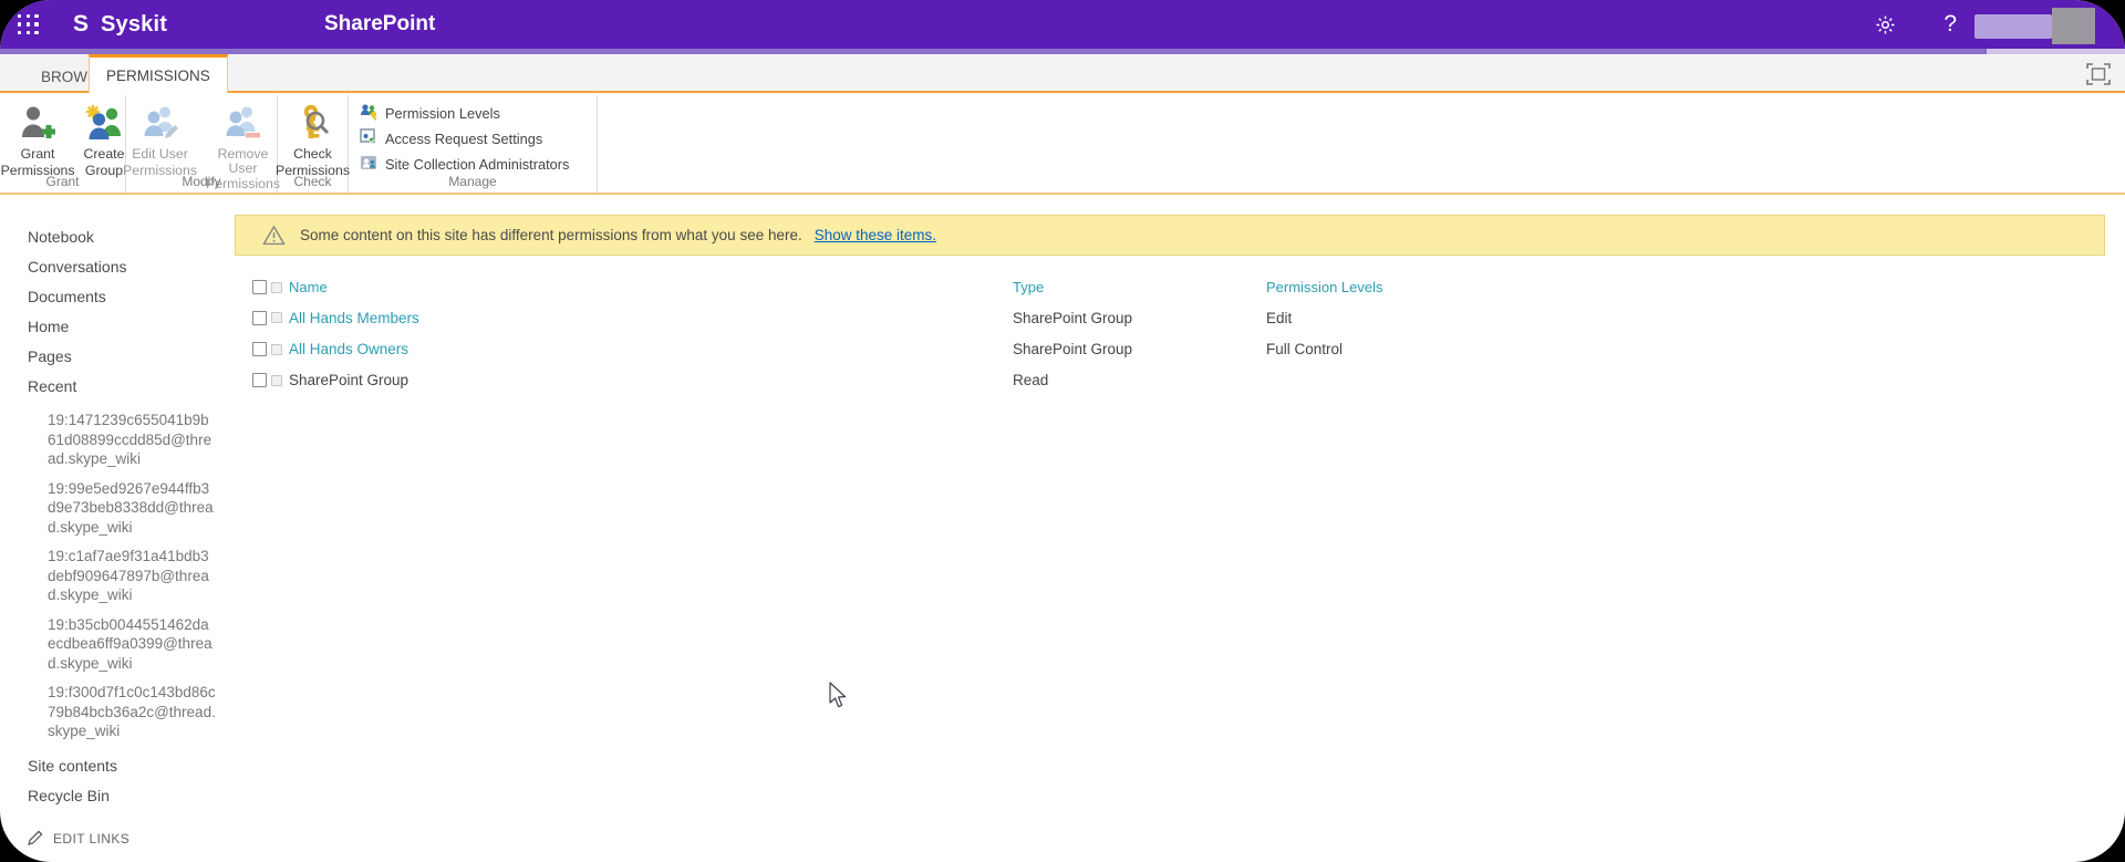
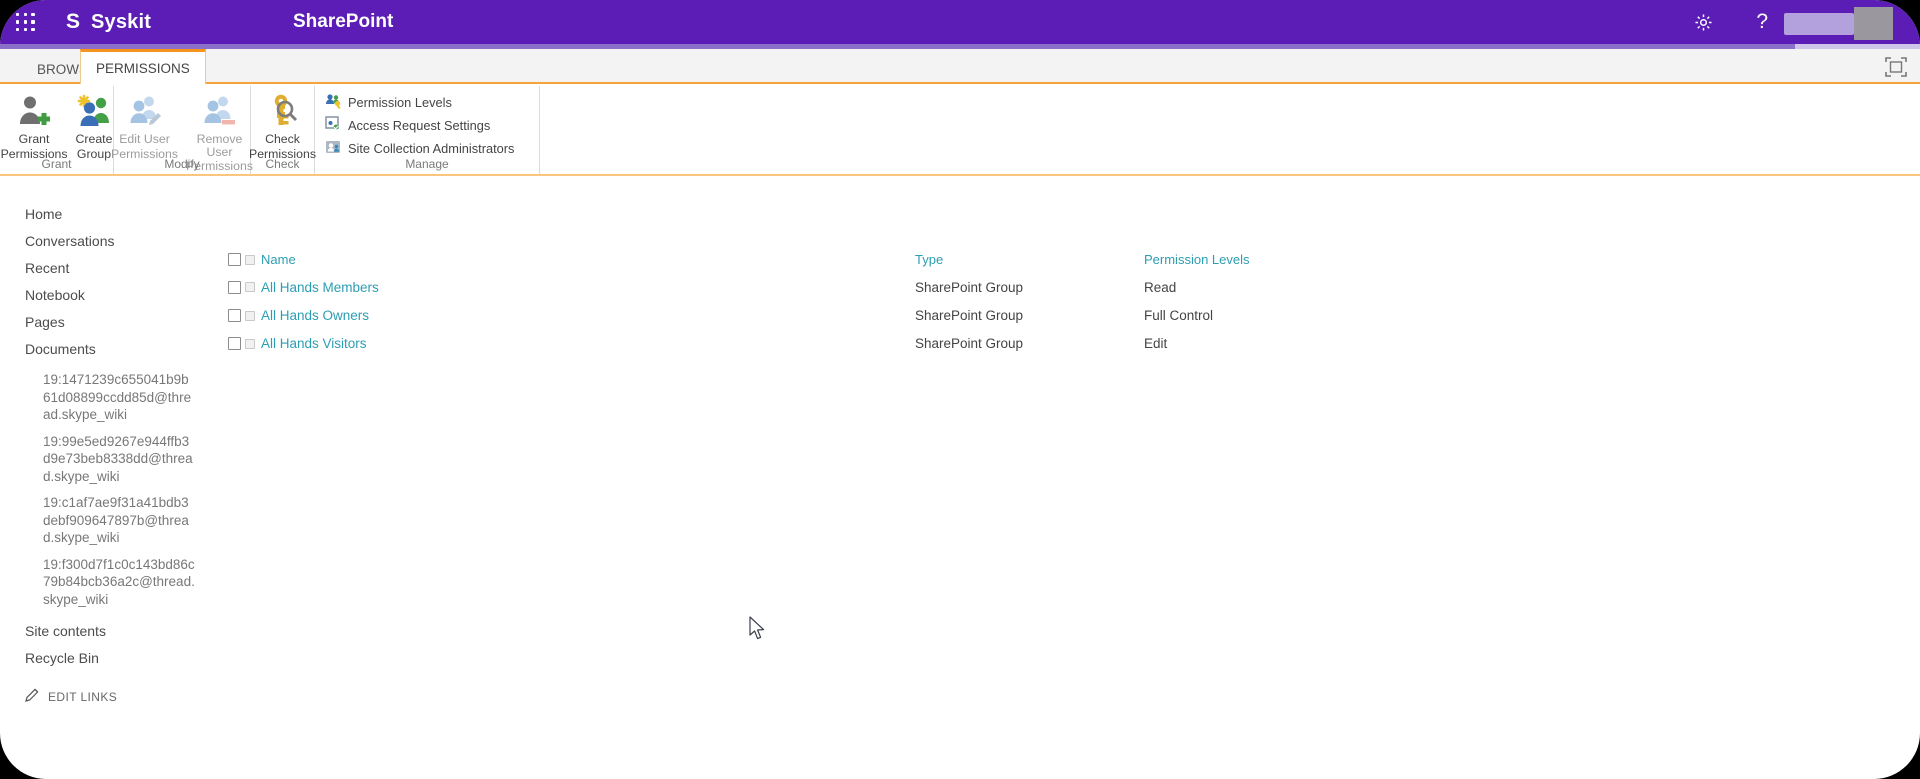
  S
  Syskit
  SharePoint
  ?
  PERMISSIONS
  Grant
  Permissions
  Create
  Group
  Grant
  Edit User
  Permissions
  Remove User
  Permissions
  Modify
  Check
  Permissions
  Check
  Permission Levels
  Access Request Settings
  Site Collection Administrators
  Manage
- Notebook
+ Home
  Conversations
- Documents
+ Recent
- Home
+ Notebook
  Pages
- Recent
+ Documents
  19:1471239c655041b9b61d08899ccdd85d@thread.skype_wiki
  19:99e5ed9267e944ffb3d9e73beb8338dd@thread.skype_wiki
  19:c1af7ae9f31a41bdb3debf909647897b@thread.skype_wiki
- 19:b35cb0044551462daecdbea6ff9a0399@thread.skype_wiki
  19:f300d7f1c0c143bd86c79b84bcb36a2c@thread.skype_wiki
  Site contents
  Recycle Bin
  EDIT LINKS
- Some content on this site has different permissions from what you see here.
- Show these items.
  Name
  Type
  Permission Levels
  All Hands Members
  SharePoint Group
- Edit
+ Read
  All Hands Owners
  SharePoint Group
  Full Control
+ All Hands Visitors
  SharePoint Group
- Read
+ Edit
